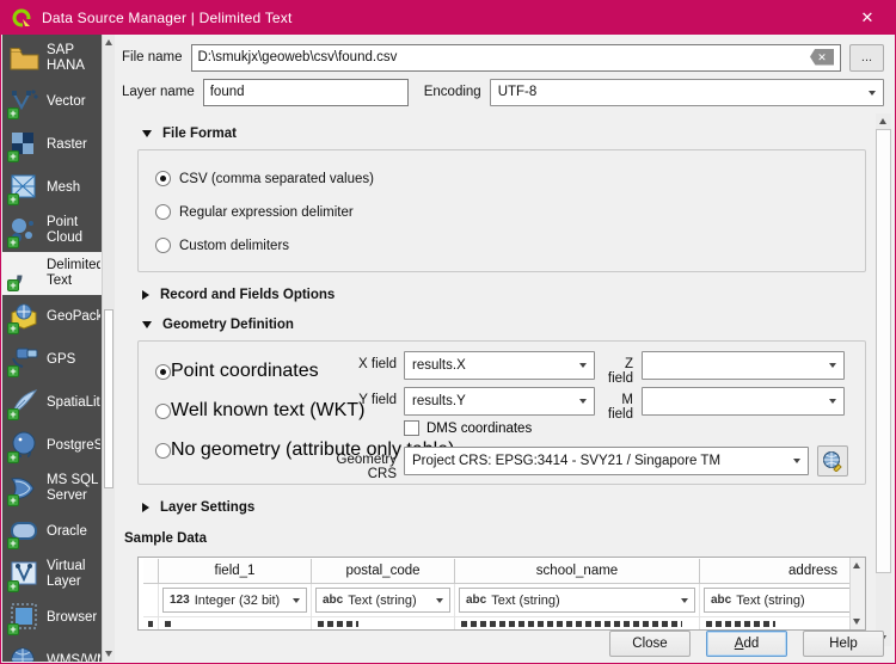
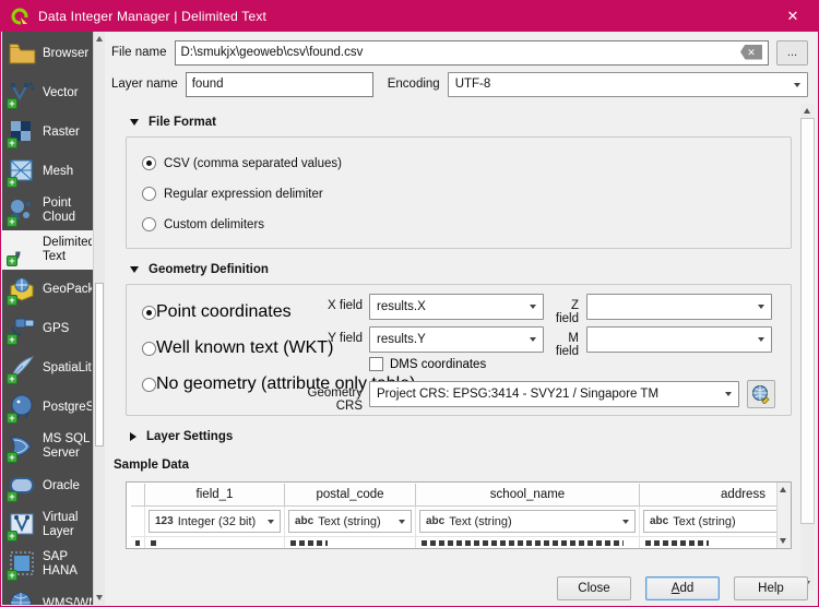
- Data Source Manager | Delimited Text
+ Data Integer Manager | Delimited Text
  ✕
- SAP HANA
+ Browser
  +
  Vector
  +
  Raster
  +
  Mesh
  +
  Point Cloud
  ,
  +
  Delimited Text
  +
  GeoPack
  +
  GPS
  +
  SpatiaLit
  +
  PostgreS
  +
  MS SQL Server
  +
  Oracle
  +
  Virtual Layer
  +
- Browser
+ SAP HANA
  File name
  D:\smukjx\geoweb\csv\found.csv
  ✕
  ...
  Layer name
  found
  Encoding
  UTF-8
  File Format
  CSV (comma separated values)
  Regular expression delimiter
  Custom delimiters
- Record and Fields Options
  Geometry Definition
  Point coordinates
  Well known text (WKT)
  No geometry (attribute only
  X field
  results.X
  Z field
  Y field
  results.Y
  M field
  DMS coordinates
  Geometry CRS
  Project CRS: EPSG:3414 - SVY21 / Singapore TM
  Layer Settings
  Sample Data
  field_1
  postal_code
  school_name
  address
  123
  Integer (32 bit)
  abc
  Text (string)
  abc
  Text (string)
  abc
  Text (string)
  Close
  Add
  Help
